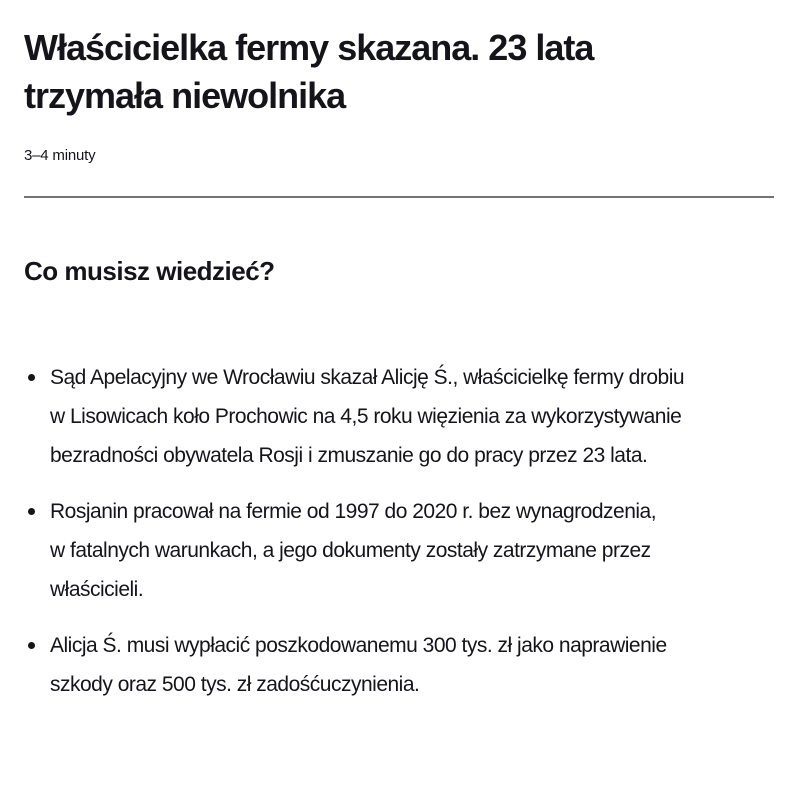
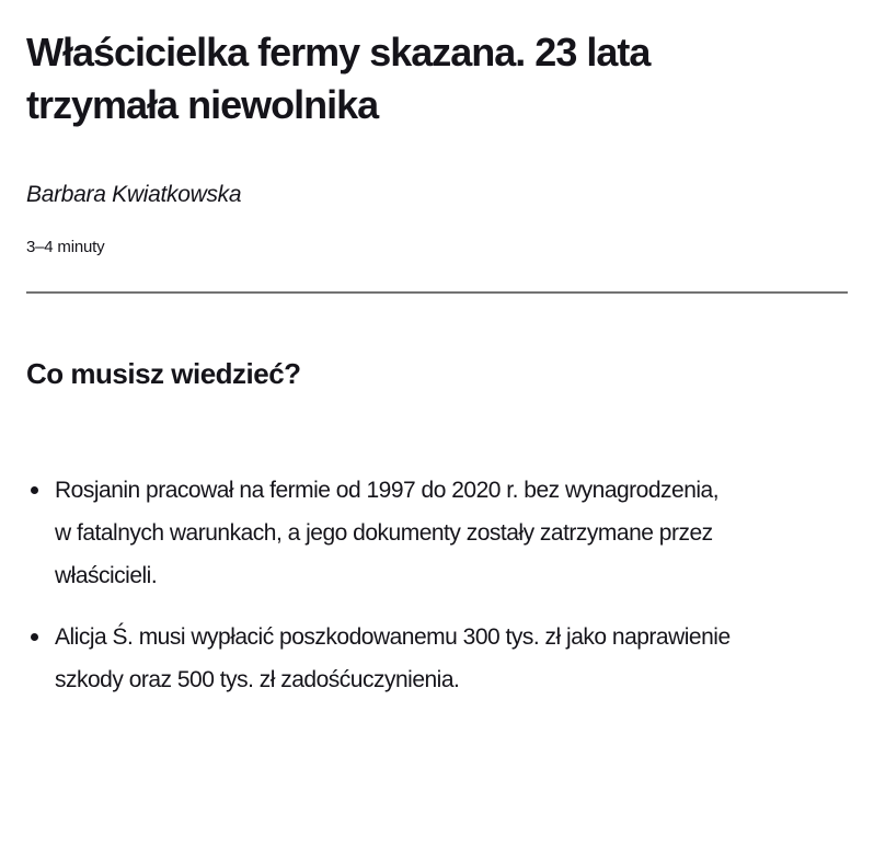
  Właścicielka fermy skazana. 23 lata
  trzymała niewolnika
+ Barbara Kwiatkowska
  3–4 minuty
  Co musisz wiedzieć?
- Sąd Apelacyjny we Wrocławiu skazał Alicję Ś., właścicielkę fermy drobiu
- w Lisowicach koło Prochowic na 4,5 roku więzienia za wykorzystywanie
- bezradności obywatela Rosji i zmuszanie go do pracy przez 23 lata.
  Rosjanin pracował na fermie od 1997 do 2020 r. bez wynagrodzenia,
  w fatalnych warunkach, a jego dokumenty zostały zatrzymane przez
  właścicieli.
  Alicja Ś. musi wypłacić poszkodowanemu 300 tys. zł jako naprawienie
  szkody oraz 500 tys. zł zadośćuczynienia.
